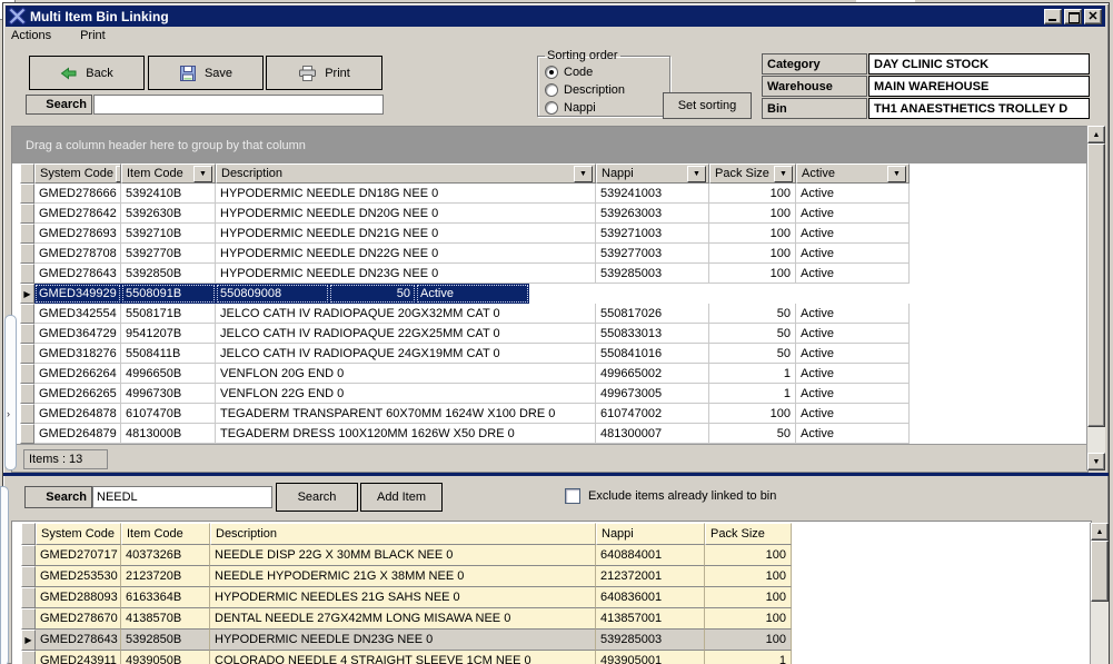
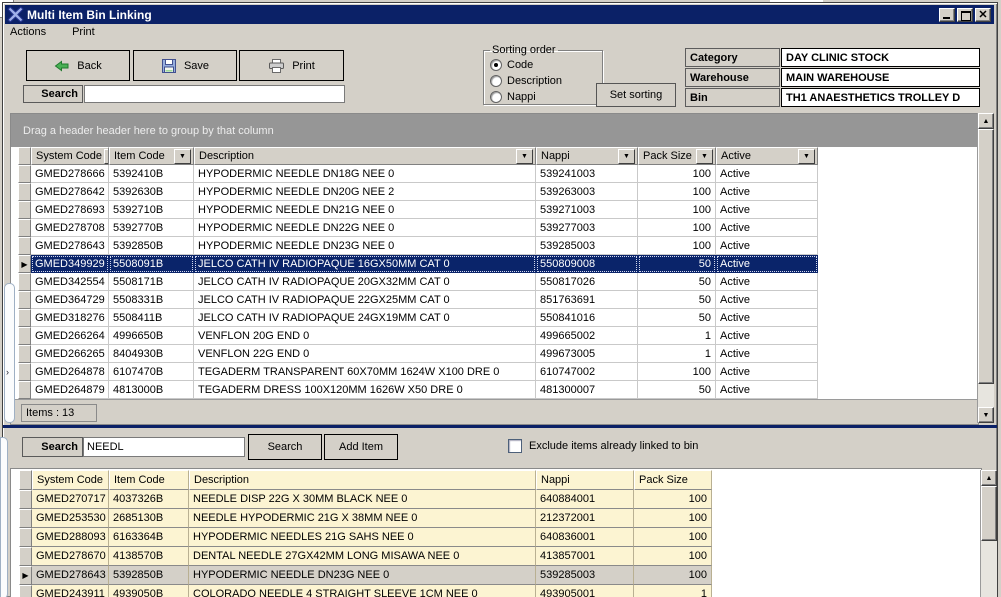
  Multi Item Bin Linking
  ✕
  Actions
  Print
  Back
  Save
  Print
  Search
  Sorting order
  Code
  Description
  Nappi
  Set sorting
  Category
  DAY CLINIC STOCK
  Warehouse
  MAIN WAREHOUSE
  Bin
  TH1 ANAESTHETICS TROLLEY D
- Drag a column header here to group by that column
+ Drag a header header here to group by that column
  System Code
  Item Code
  Description
  Nappi
  Pack Size
  Active
  GMED278666
  5392410B
  HYPODERMIC NEEDLE DN18G NEE 0
  539241003
  100
  Active
  GMED278642
  5392630B
- HYPODERMIC NEEDLE DN20G NEE 0
+ HYPODERMIC NEEDLE DN20G NEE 2
  539263003
  100
  Active
  GMED278693
  5392710B
  HYPODERMIC NEEDLE DN21G NEE 0
  539271003
  100
  Active
  GMED278708
  5392770B
  HYPODERMIC NEEDLE DN22G NEE 0
  539277003
  100
  Active
  GMED278643
  5392850B
  HYPODERMIC NEEDLE DN23G NEE 0
  539285003
  100
  Active
  ▶
  GMED349929
  5508091B
+ JELCO CATH IV RADIOPAQUE 16GX50MM CAT 0
  550809008
  50
  Active
  GMED342554
  5508171B
  JELCO CATH IV RADIOPAQUE 20GX32MM CAT 0
  550817026
  50
  Active
  GMED364729
- 9541207B
+ 5508331B
  JELCO CATH IV RADIOPAQUE 22GX25MM CAT 0
- 550833013
+ 851763691
  50
  Active
  GMED318276
  5508411B
  JELCO CATH IV RADIOPAQUE 24GX19MM CAT 0
  550841016
  50
  Active
  GMED266264
  4996650B
  VENFLON 20G END 0
  499665002
  1
  Active
  GMED266265
- 4996730B
+ 8404930B
  VENFLON 22G END 0
  499673005
  1
  Active
  GMED264878
  6107470B
  TEGADERM TRANSPARENT 60X70MM 1624W X100 DRE 0
  610747002
  100
  Active
  GMED264879
  4813000B
  TEGADERM DRESS 100X120MM 1626W X50 DRE 0
  481300007
  50
  Active
  Items : 13
  Search
  NEEDL
  Search
  Add Item
  Exclude items already linked to bin
  System Code
  Item Code
  Description
  Nappi
  Pack Size
  GMED270717
  4037326B
  NEEDLE DISP 22G X 30MM BLACK NEE 0
  640884001
  100
  GMED253530
- 2123720B
+ 2685130B
  NEEDLE HYPODERMIC 21G X 38MM NEE 0
  212372001
  100
  GMED288093
  6163364B
  HYPODERMIC NEEDLES 21G SAHS NEE 0
  640836001
  100
  GMED278670
  4138570B
  DENTAL NEEDLE 27GX42MM LONG MISAWA NEE 0
  413857001
  100
  ▶
  GMED278643
  5392850B
  HYPODERMIC NEEDLE DN23G NEE 0
  539285003
  100
  GMED243911
  4939050B
  COLORADO NEEDLE 4 STRAIGHT SLEEVE 1CM NEE 0
  493905001
  1
  ›
